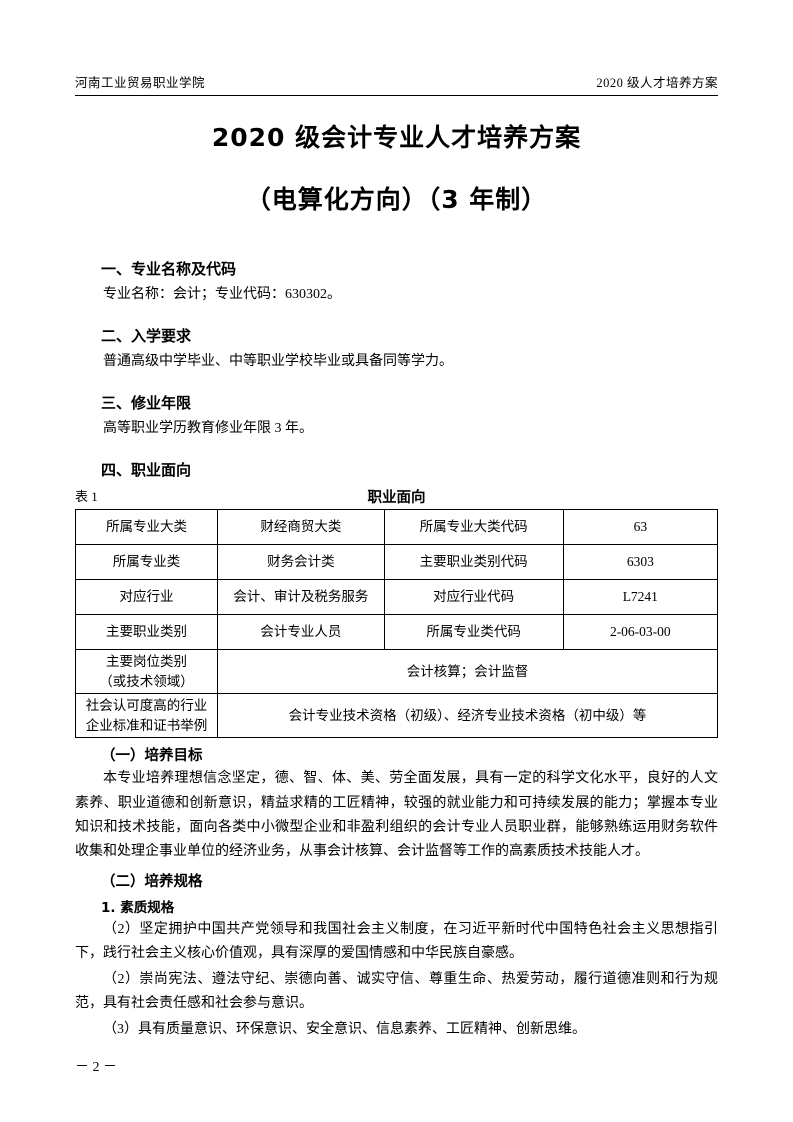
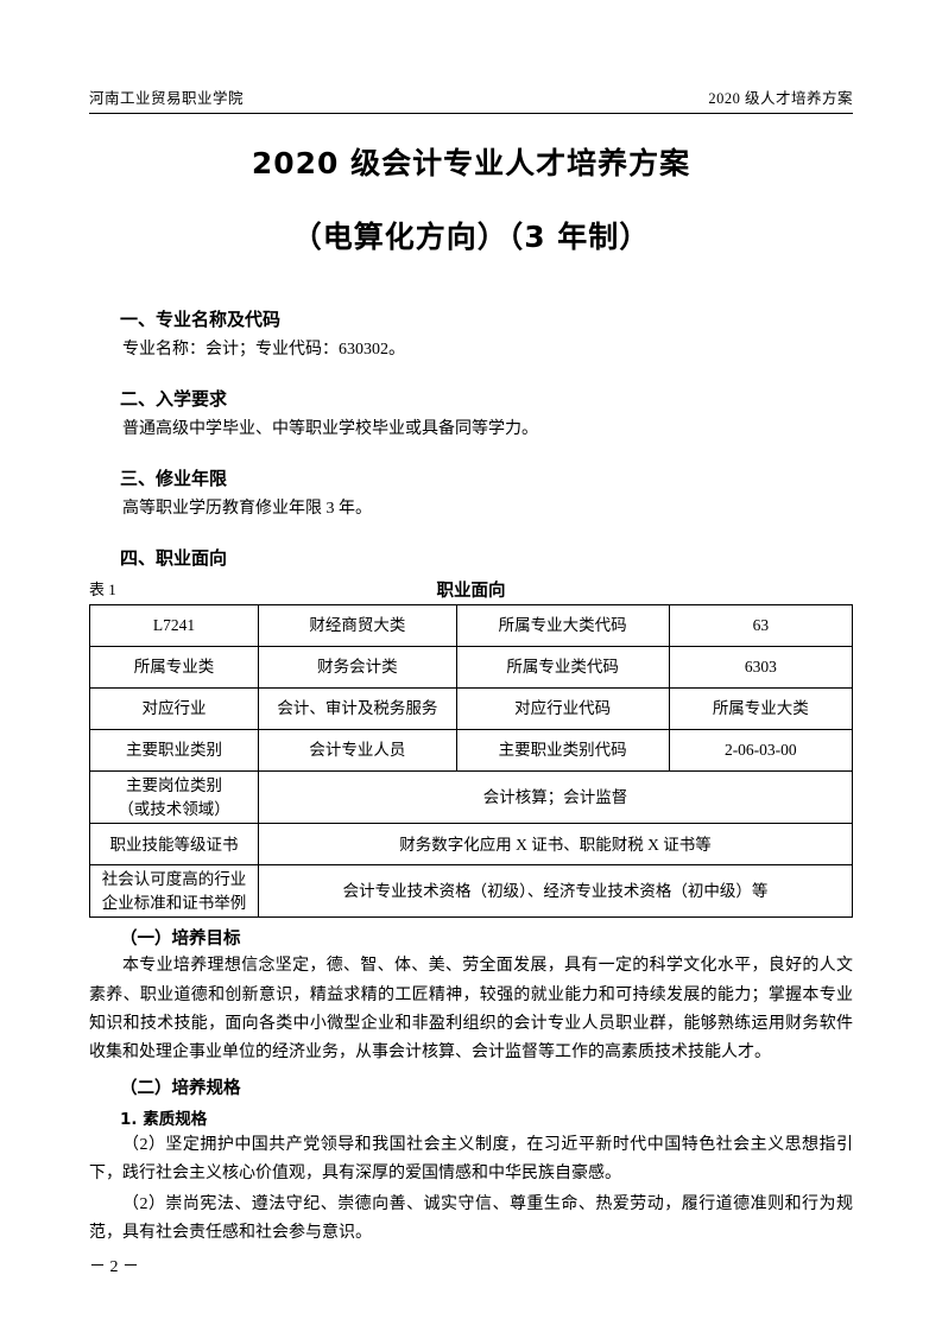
  河南工业贸易职业学院
  2020 级人才培养方案
  2020 级会计专业人才培养方案
  （电算化方向）（3 年制）
  一、专业名称及代码
  专业名称：会计；专业代码：630302。
  二、入学要求
  普通高级中学毕业、中等职业学校毕业或具备同等学力。
  三、修业年限
  高等职业学历教育修业年限 3 年。
  四、职业面向
  表 1
  职业面向
- 所属专业大类	财经商贸大类	所属专业大类代码	63
+ L7241	财经商贸大类	所属专业大类代码	63
- 所属专业类	财务会计类	主要职业类别代码	6303
+ 所属专业类	财务会计类	所属专业类代码	6303
- 对应行业	会计、审计及税务服务	对应行业代码	L7241
+ 对应行业	会计、审计及税务服务	对应行业代码	所属专业大类
- 主要职业类别	会计专业人员	所属专业类代码	2-06-03-00
+ 主要职业类别	会计专业人员	主要职业类别代码	2-06-03-00
  主要岗位类别 （或技术领域）	会计核算；会计监督
+ 职业技能等级证书	财务数字化应用 X 证书、职能财税 X 证书等
  社会认可度高的行业 企业标准和证书举例	会计专业技术资格（初级）、经济专业技术资格（初中级）等
  （一）培养目标
  本专业培养理想信念坚定，德、智、体、美、劳全面发展，具有一定的科学文化水平，良好的人文素养、职业道德和创新意识，精益求精的工匠精神，较强的就业能力和可持续发展的能力；掌握本专业知识和技术技能，面向各类中小微型企业和非盈利组织的会计专业人员职业群，能够熟练运用财务软件收集和处理企事业单位的经济业务，从事会计核算、会计监督等工作的高素质技术技能人才。
  （二）培养规格
  1. 素质规格
  （2）坚定拥护中国共产党领导和我国社会主义制度，在习近平新时代中国特色社会主义思想指引下，践行社会主义核心价值观，具有深厚的爱国情感和中华民族自豪感。
  （2）崇尚宪法、遵法守纪、崇德向善、诚实守信、尊重生命、热爱劳动，履行道德准则和行为规范，具有社会责任感和社会参与意识。
- （3）具有质量意识、环保意识、安全意识、信息素养、工匠精神、创新思维。
  － 2 －
